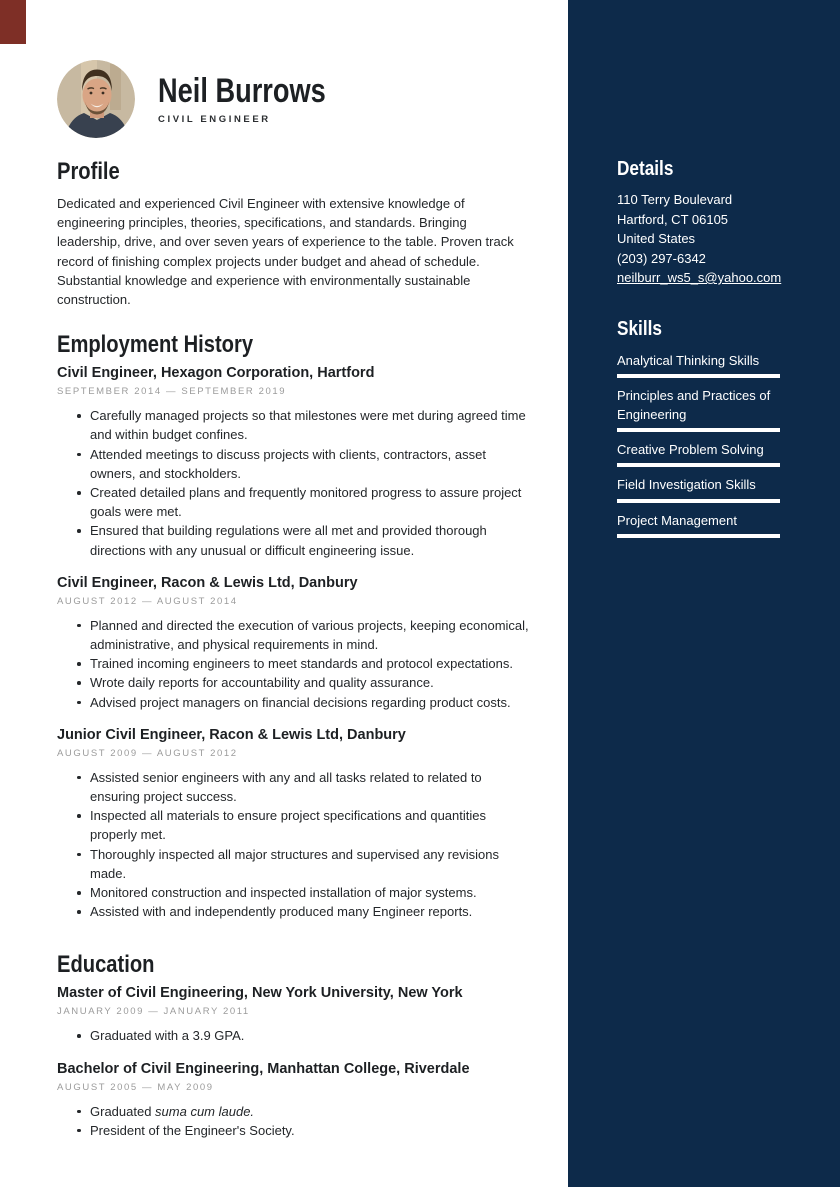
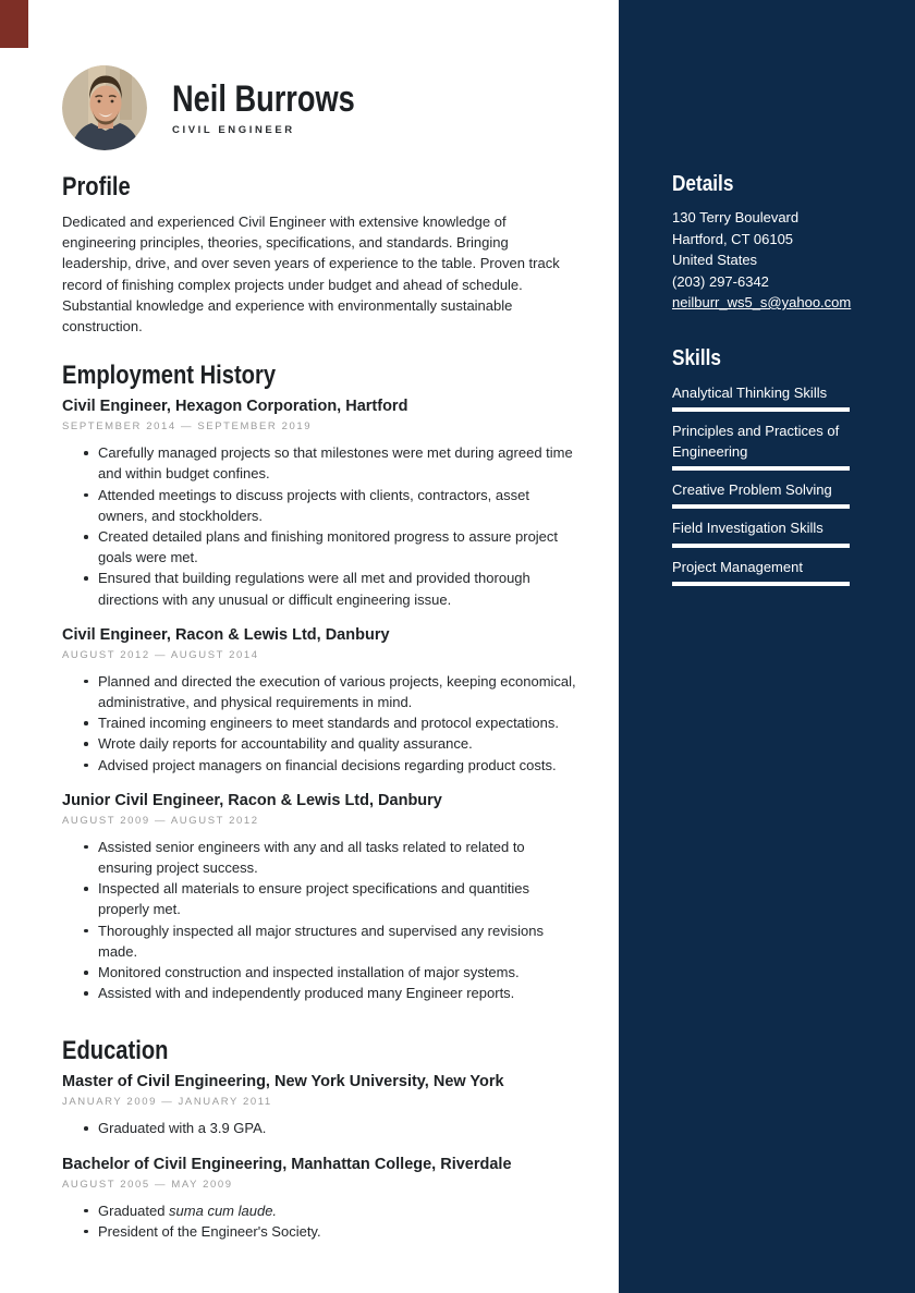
  Neil Burrows
  CIVIL ENGINEER
  Profile
  Dedicated and experienced Civil Engineer with extensive knowledge of engineering principles, theories, specifications, and standards. Bringing leadership, drive, and over seven years of experience to the table. Proven track record of finishing complex projects under budget and ahead of schedule. Substantial knowledge and experience with environmentally sustainable construction.
  Employment History
  Civil Engineer, Hexagon Corporation, Hartford
  SEPTEMBER 2014 — SEPTEMBER 2019
  Carefully managed projects so that milestones were met during agreed time and within budget confines.
  Attended meetings to discuss projects with clients, contractors, asset owners, and stockholders.
- Created detailed plans and frequently monitored progress to assure project goals were met.
+ Created detailed plans and finishing monitored progress to assure project goals were met.
  Ensured that building regulations were all met and provided thorough directions with any unusual or difficult engineering issue.
  Civil Engineer, Racon & Lewis Ltd, Danbury
  AUGUST 2012 — AUGUST 2014
  Planned and directed the execution of various projects, keeping economical, administrative, and physical requirements in mind.
  Trained incoming engineers to meet standards and protocol expectations.
  Wrote daily reports for accountability and quality assurance.
  Advised project managers on financial decisions regarding product costs.
  Junior Civil Engineer, Racon & Lewis Ltd, Danbury
  AUGUST 2009 — AUGUST 2012
  Assisted senior engineers with any and all tasks related to related to ensuring project success.
  Inspected all materials to ensure project specifications and quantities properly met.
  Thoroughly inspected all major structures and supervised any revisions made.
  Monitored construction and inspected installation of major systems.
  Assisted with and independently produced many Engineer reports.
  Education
  Master of Civil Engineering, New York University, New York
  JANUARY 2009 — JANUARY 2011
  Graduated with a 3.9 GPA.
  Bachelor of Civil Engineering, Manhattan College, Riverdale
  AUGUST 2005 — MAY 2009
  Graduated suma cum laude.
  President of the Engineer's Society.
  Details
- 110 Terry Boulevard
+ 130 Terry Boulevard
  Hartford, CT 06105
  United States
  (203) 297-6342
  neilburr_ws5_s@yahoo.com
  Skills
  Analytical Thinking Skills
  Principles and Practices of Engineering
  Creative Problem Solving
  Field Investigation Skills
  Project Management
